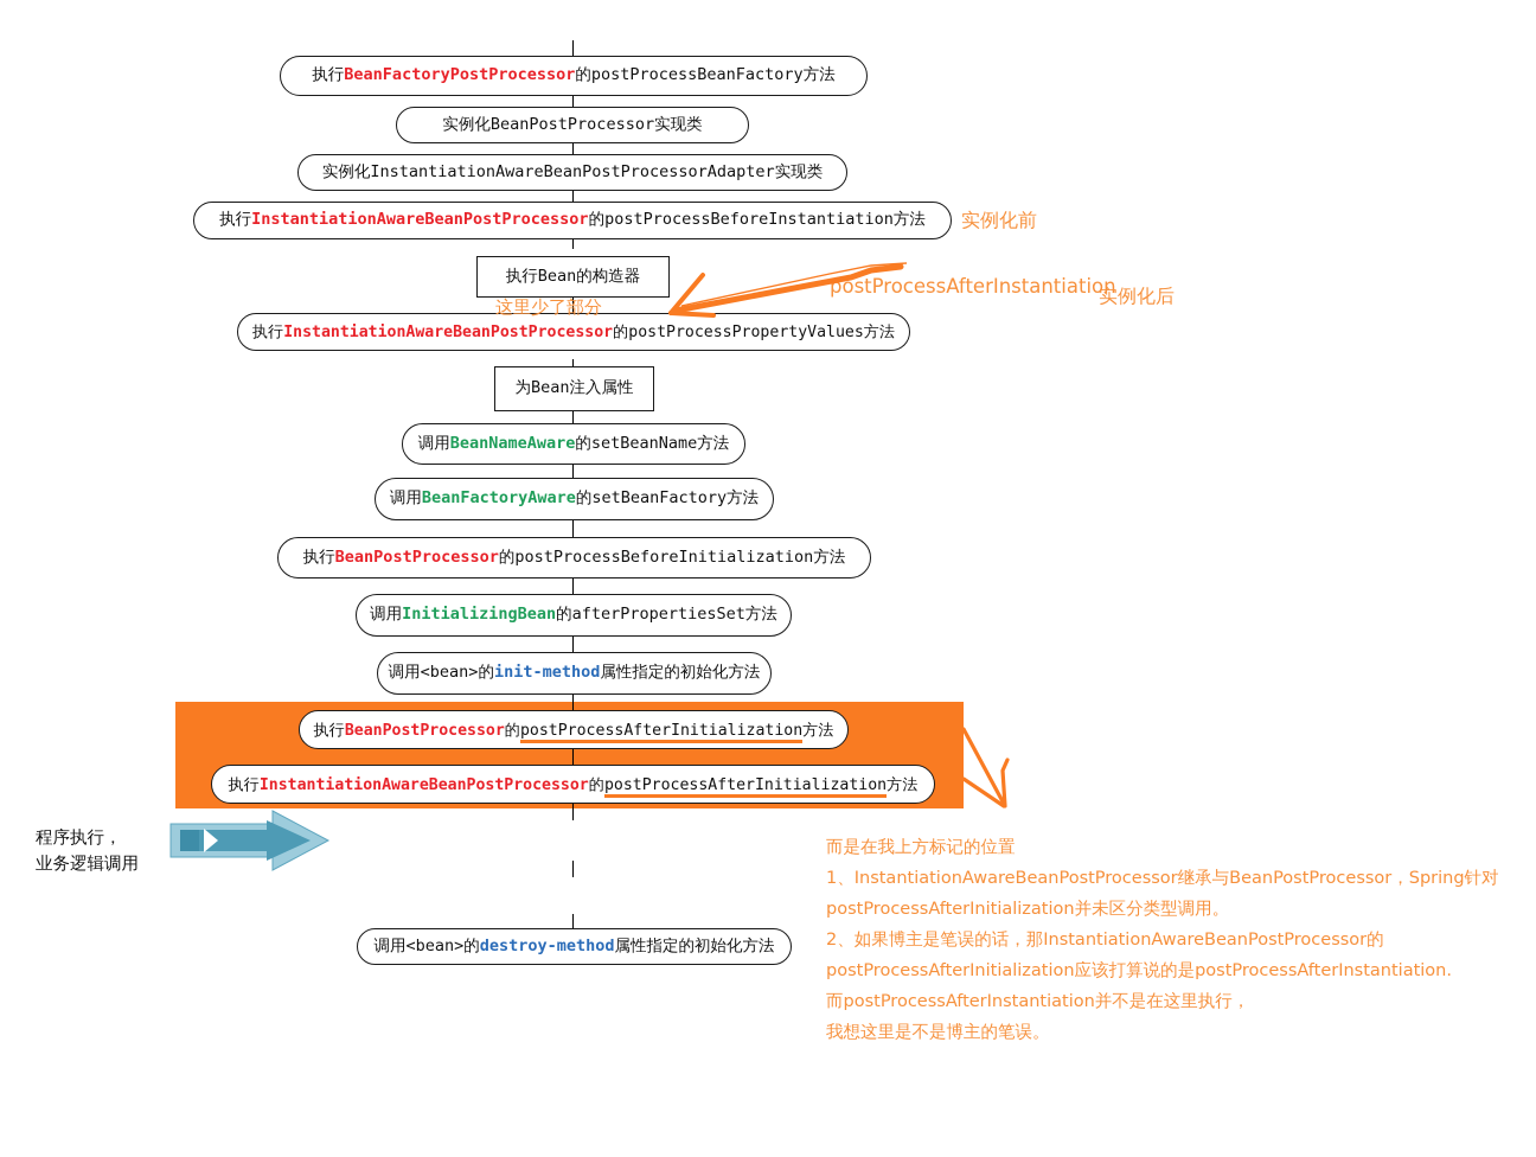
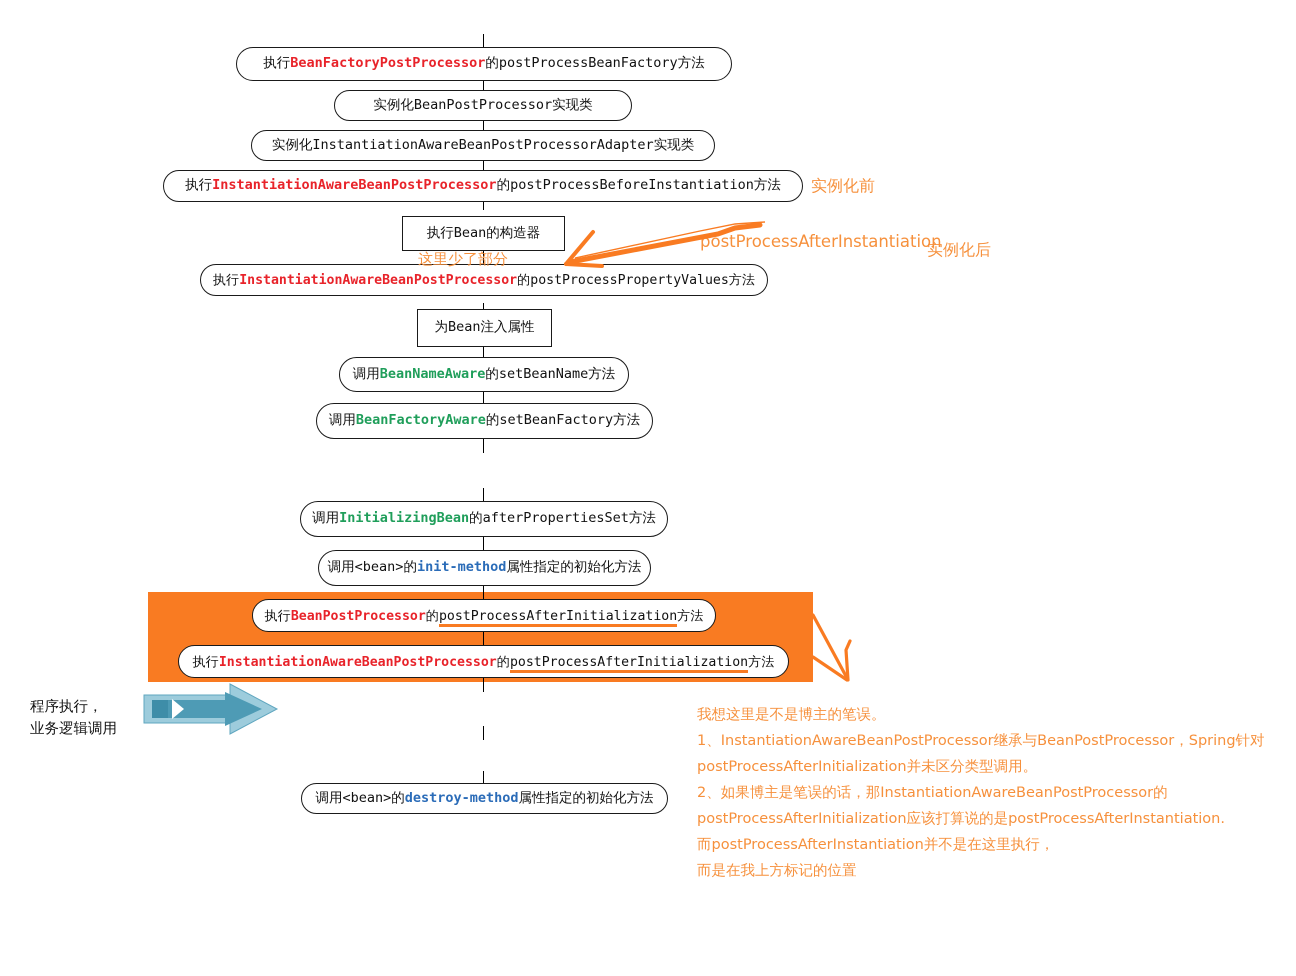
  执行BeanFactoryPostProcessor的postProcessBeanFactory方法
  实例化BeanPostProcessor实现类
  实例化InstantiationAwareBeanPostProcessorAdapter实现类
  执行InstantiationAwareBeanPostProcessor的postProcessBeforeInstantiation方法
  执行Bean的构造器
  执行InstantiationAwareBeanPostProcessor的postProcessPropertyValues方法
  为Bean注入属性
  调用BeanNameAware的setBeanName方法
  调用BeanFactoryAware的setBeanFactory方法
- 执行BeanPostProcessor的postProcessBeforeInitialization方法
  调用InitializingBean的afterPropertiesSet方法
  调用<bean>的init-method属性指定的初始化方法
  执行BeanPostProcessor的postProcessAfterInitialization方法
  执行InstantiationAwareBeanPostProcessor的postProcessAfterInitialization方法
  调用<bean>的destroy-method属性指定的初始化方法
  实例化前
  postProcessAfterInstantiation
  实例化后
  这里少了部分
  程序执行，
  业务逻辑调用
- 而是在我上方标记的位置
+ 我想这里是不是博主的笔误。
  1、InstantiationAwareBeanPostProcessor继承与BeanPostProcessor，Spring针对postProcessAfterInitialization并未区分类型调用。
  2、如果博主是笔误的话，那InstantiationAwareBeanPostProcessor的postProcessAfterInitialization应该打算说的是postProcessAfterInstantiation.
  而postProcessAfterInstantiation并不是在这里执行，
- 我想这里是不是博主的笔误。
+ 而是在我上方标记的位置
